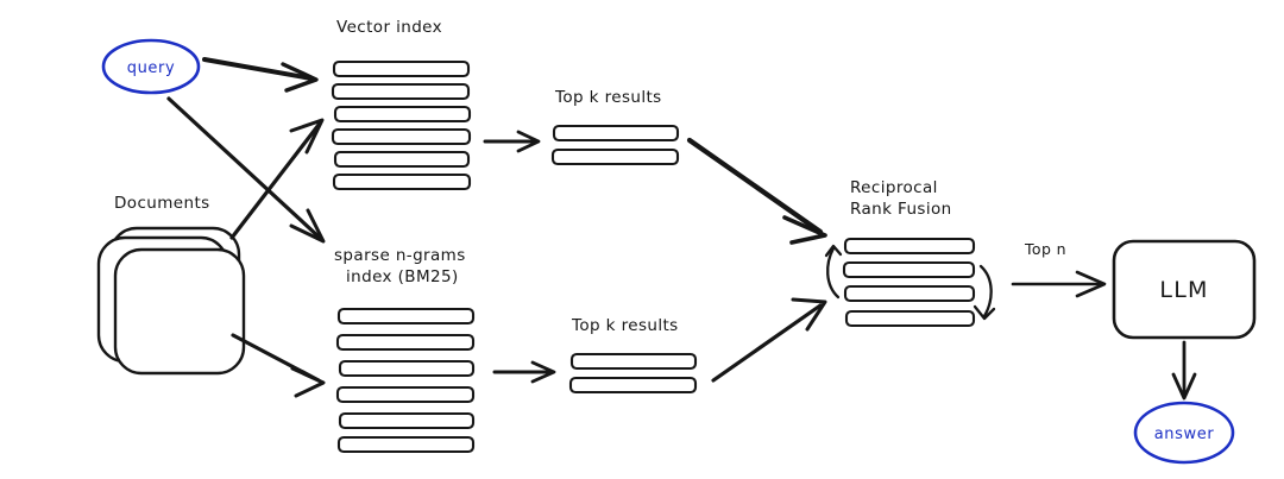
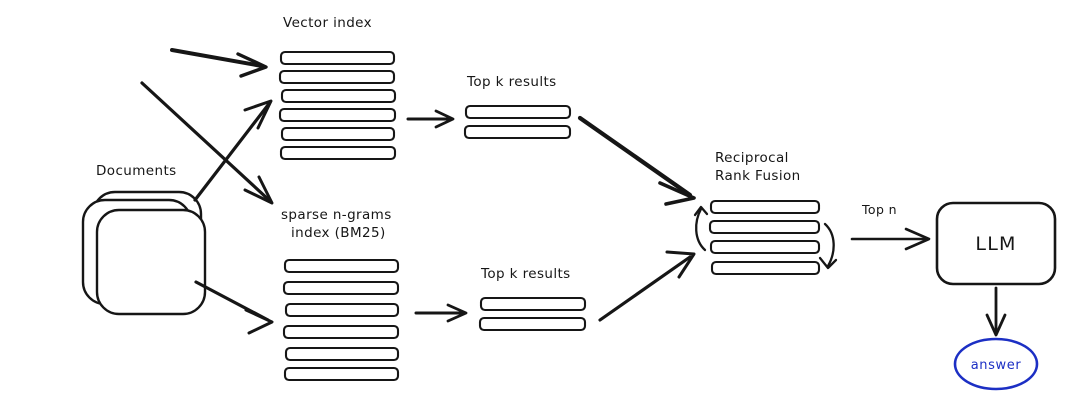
- query
  Documents
  Vector index
  sparse n-grams
  index (BM25)
  Top k results
  Top k results
  Reciprocal
  Rank Fusion
  LLM
  answer
  Top n
